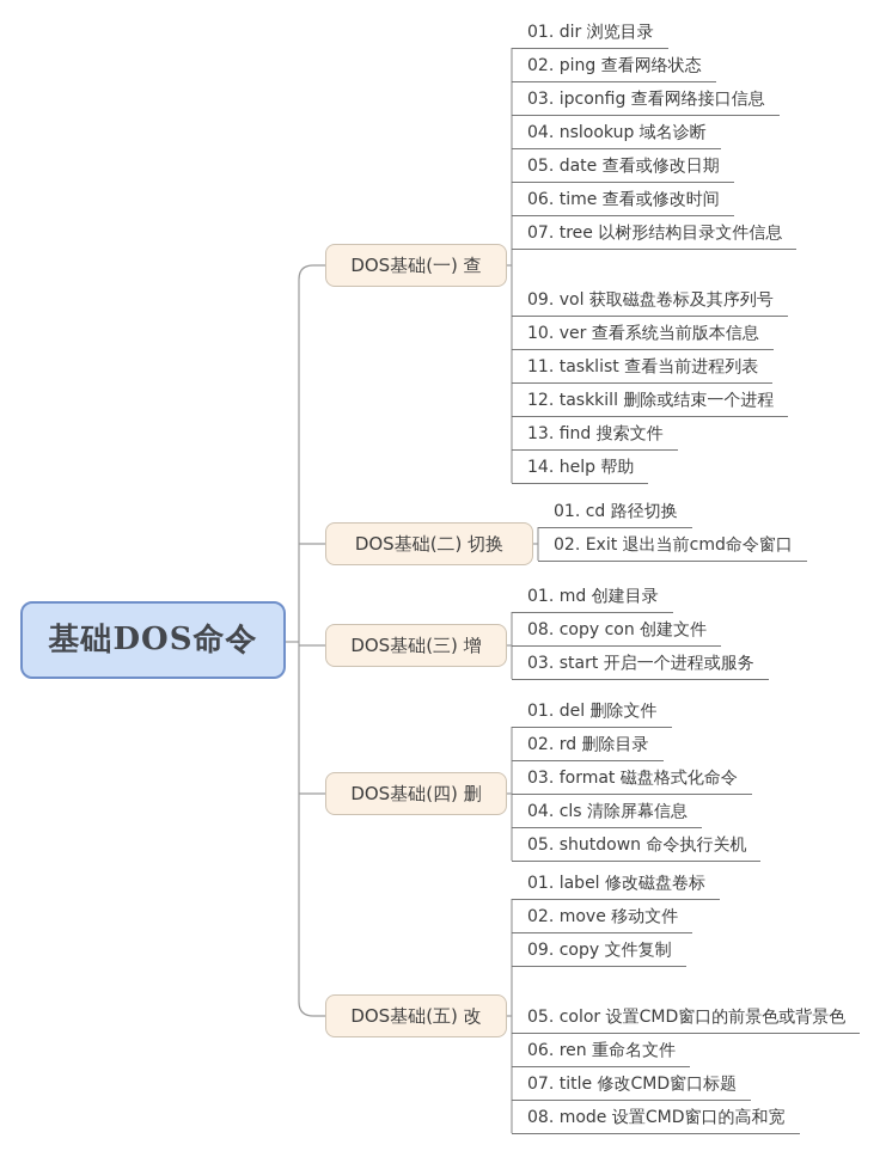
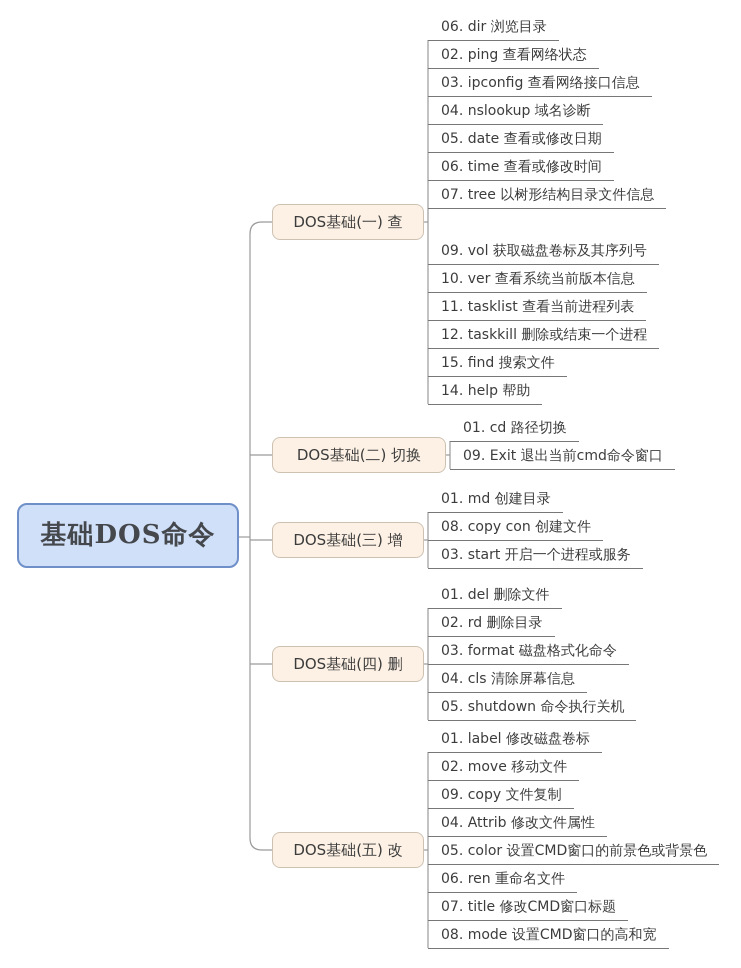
  基础DOS命令
  DOS基础(一) 查
- 01. dir 浏览目录
+ 06. dir 浏览目录
  02. ping 查看网络状态
  03. ipconfig 查看网络接口信息
  04. nslookup 域名诊断
  05. date 查看或修改日期
  06. time 查看或修改时间
  07. tree 以树形结构目录文件信息
  09. vol 获取磁盘卷标及其序列号
  10. ver 查看系统当前版本信息
  11. tasklist 查看当前进程列表
  12. taskkill 删除或结束一个进程
- 13. find 搜索文件
+ 15. find 搜索文件
  14. help 帮助
  DOS基础(二) 切换
  01. cd 路径切换
- 02. Exit 退出当前cmd命令窗口
+ 09. Exit 退出当前cmd命令窗口
  DOS基础(三) 增
  01. md 创建目录
  08. copy con 创建文件
  03. start 开启一个进程或服务
  DOS基础(四) 删
  01. del 删除文件
  02. rd 删除目录
  03. format 磁盘格式化命令
  04. cls 清除屏幕信息
  05. shutdown 命令执行关机
  DOS基础(五) 改
  01. label 修改磁盘卷标
  02. move 移动文件
  09. copy 文件复制
+ 04. Attrib 修改文件属性
  05. color 设置CMD窗口的前景色或背景色
  06. ren 重命名文件
  07. title 修改CMD窗口标题
  08. mode 设置CMD窗口的高和宽
